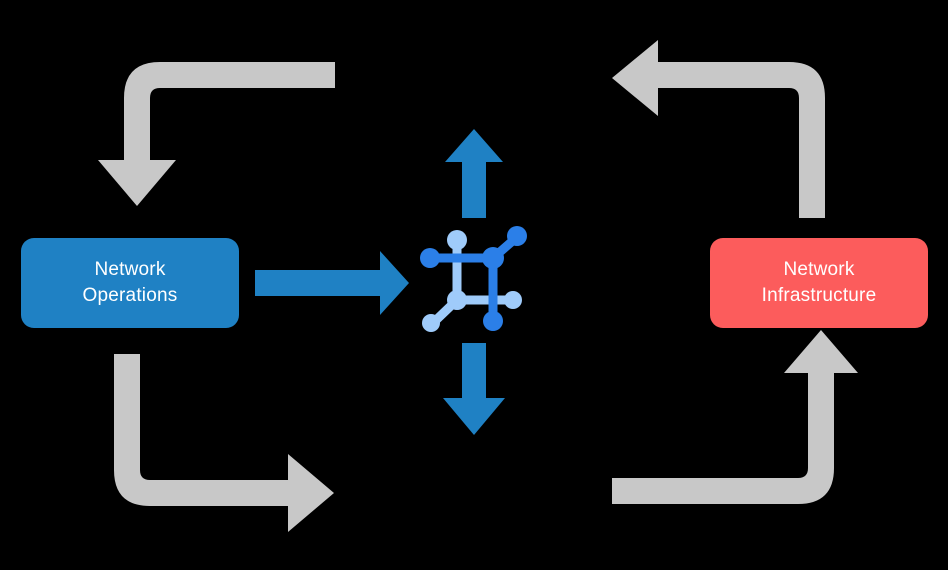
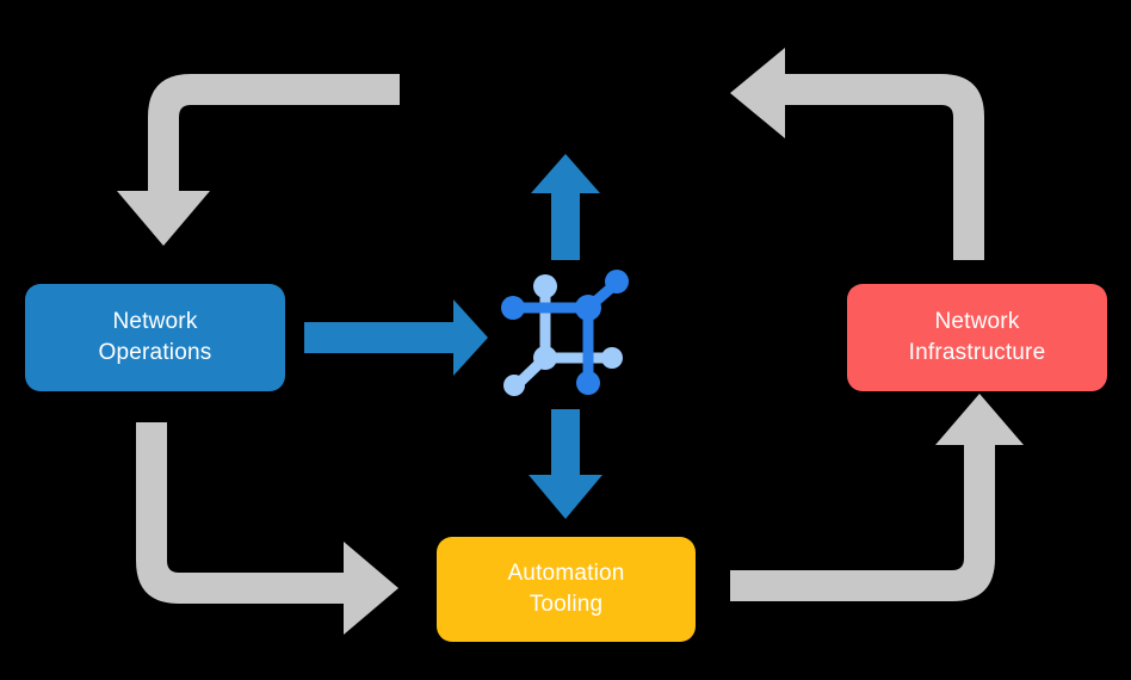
  Network
  Operations
  Network
  Infrastructure
+ Automation
+ Tooling
